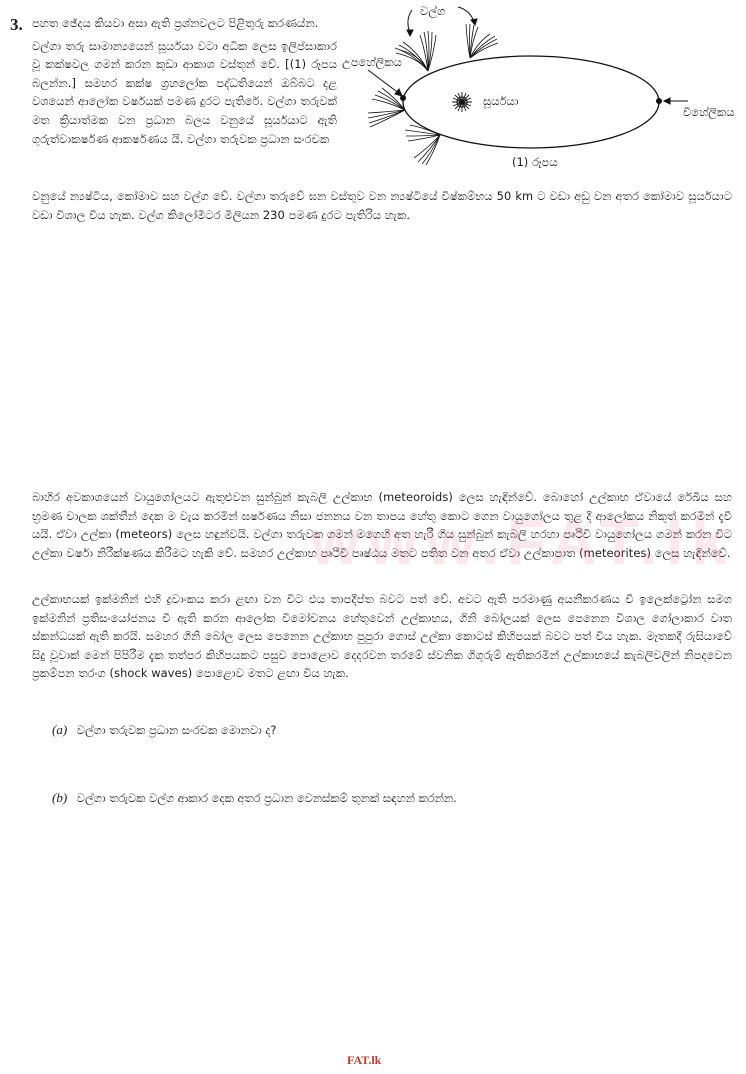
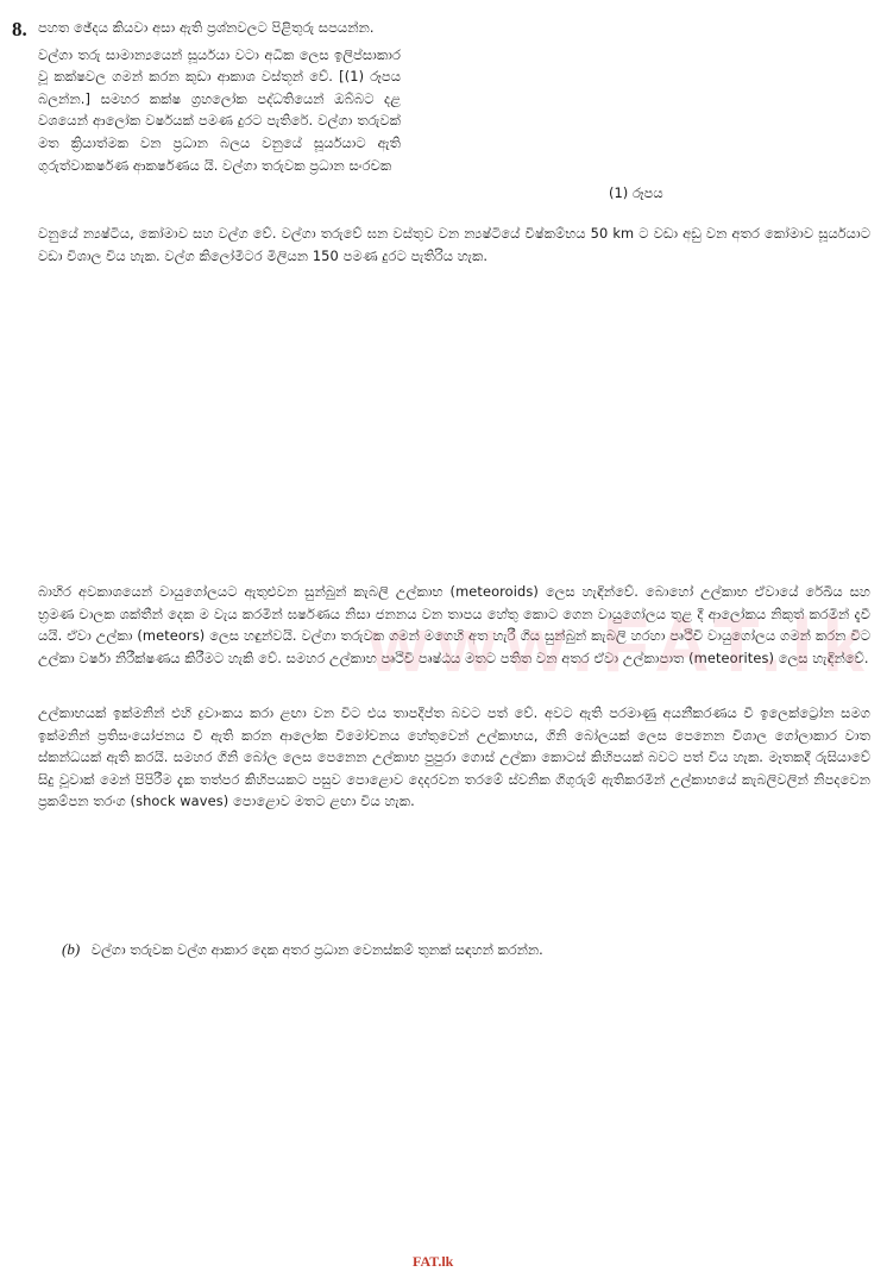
- 3.
+ 8.
- පහත ඡේදය කියවා අසා ඇති ප්‍රශ්නවලට පිළිතුරු කරණය්න.
+ පහත ඡේදය කියවා අසා ඇති ප්‍රශ්නවලට පිළිතුරු සපයන්න.
  වල්ගා තරු සාමාන්‍යයෙන් සූර්යයා වටා අධික ලෙස ඉලිප්සාකාර වූ කක්ෂවල ගමන් කරන කුඩා ආකාශ වස්තූන් වේ. [(1) රූපය බලන්න.] සමහර කක්ෂ ග්‍රහලෝක පද්ධතියෙන් ඔබ්බට දළ වශයෙන් ආලෝක වර්ෂයක් පමණ දුරට පැතිරේ. වල්ගා තරුවක් මත ක්‍රියාත්මක වන ප්‍රධාන බලය වනුයේ සූර්යයාට ඇති ගුරුත්වාකර්ෂණ ආකර්ෂණය යි. වල්ගා තරුවක ප්‍රධාන සංරචක
- වල්ග
- උපහේලිකය
- සූර්යයා
- විහේලිකය
  (1) රූපය
- වනුයේ න්‍යෂ්ටිය, කෝමාව සහ වල්ග වේ. වල්ගා තරුවේ ඝන වස්තුව වන න්‍යෂ්ටියේ විෂ්කම්භය 50 km ට වඩා අඩු වන අතර කෝමාව සූර්යයාට වඩා විශාල විය හැක. වල්ග කිලෝමීටර මිලියන 230 පමණ දුරට පැතිරිය හැක.
+ වනුයේ න්‍යෂ්ටිය, කෝමාව සහ වල්ග වේ. වල්ගා තරුවේ ඝන වස්තුව වන න්‍යෂ්ටියේ විෂ්කම්භය 50 km ට වඩා අඩු වන අතර කෝමාව සූර්යයාට වඩා විශාල විය හැක. වල්ග කිලෝමීටර මිලියන 150 පමණ දුරට පැතිරිය හැක.
  බාහිර අවකාශයෙන් වායුගෝලයට ඇතුළුවන සුන්බුන් කැබලි උල්කාභ (meteoroids) ලෙස හැඳින්වේ. බොහෝ උල්කාභ ඒවායේ රේඛීය සහ භ්‍රමණ චාලක ශක්තීන් දෙක ම වැය කරමින් ඝර්ෂණය නිසා ජනනය වන තාපය හේතු කොට ගෙන වායුගෝලය තුළ දී ආලෝකය නිකුත් කරමින් දැවී යයි. ඒවා උල්කා (meteors) ලෙස හඳුන්වයි. වල්ගා තරුවක ගමන් මගෙහි අත හැරී ගිය සුන්බුන් කැබලි හරහා පෘථිවි වායුගෝලය ගමන් කරන විට උල්කා වර්ෂා නිරීක්ෂණය කිරීමට හැකි වේ. සමහර උල්කාභ පෘථිවි පෘෂ්ඨය මතට පතිත වන අතර ඒවා උල්කාපාත (meteorites) ලෙස හැඳින්වේ.
  උල්කාභයක් ඉක්මනින් එහි ද්‍රවාංකය කරා ළඟා වන විට එය තාපදීප්ත බවට පත් වේ. අවට ඇති පරමාණු අයනීකරණය වී ඉලෙක්ට්‍රෝන සමග ඉක්මනින් ප්‍රතිසංයෝජනය වී ඇති කරන ආලෝක විමෝචනය හේතුවෙන් උල්කාභය, ගිනි බෝලයක් ලෙස පෙනෙන විශාල ගෝලාකාර වාත ස්කන්ධයක් ඇති කරයි. සමහර ගිනි බෝල ලෙස පෙනෙන උල්කාභ පුපුරා ගොස් උල්කා කොටස් කිහිපයක් බවට පත් විය හැක. මෑතකදී රුසියාවේ සිදු වූවාක් මෙන් පිපිරීම දැක තත්පර කිහිපයකට පසුව පොළොව දෙදරවන තරමේ ස්වනික ගිගුරුම් ඇතිකරමින් උල්කාභයේ කැබලිවලින් නිපදවෙන ප්‍රකම්පන තරංග (shock waves) පොළොව මතට ළඟා විය හැක.
- (a) වල්ගා තරුවක ප්‍රධාන සංරචක මොනවා ද?
  (b) වල්ගා තරුවක වල්ග ආකාර දෙක අතර ප්‍රධාන වෙනස්කම් තුනක් සඳහන් කරන්න.
  www.FAT.lk
  FAT.lk
